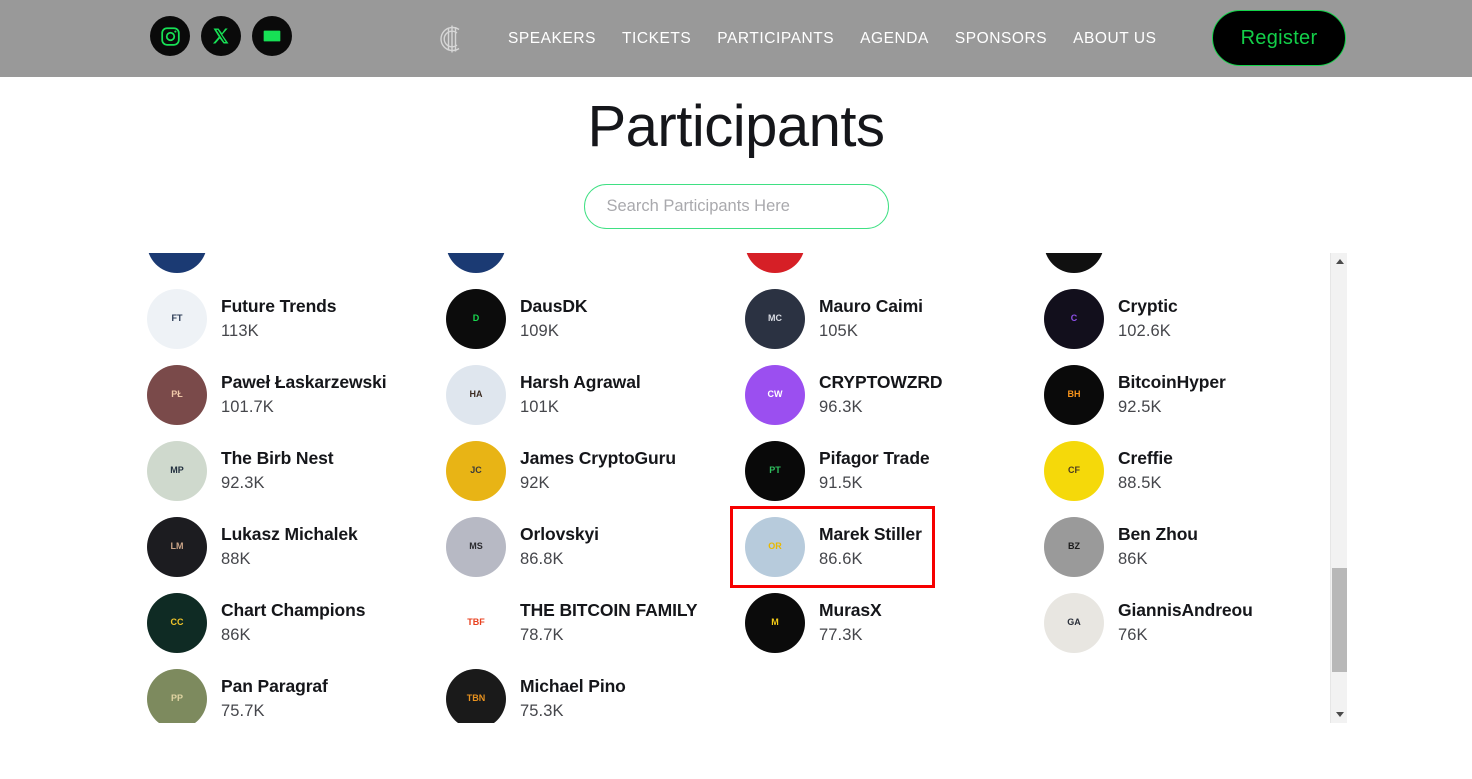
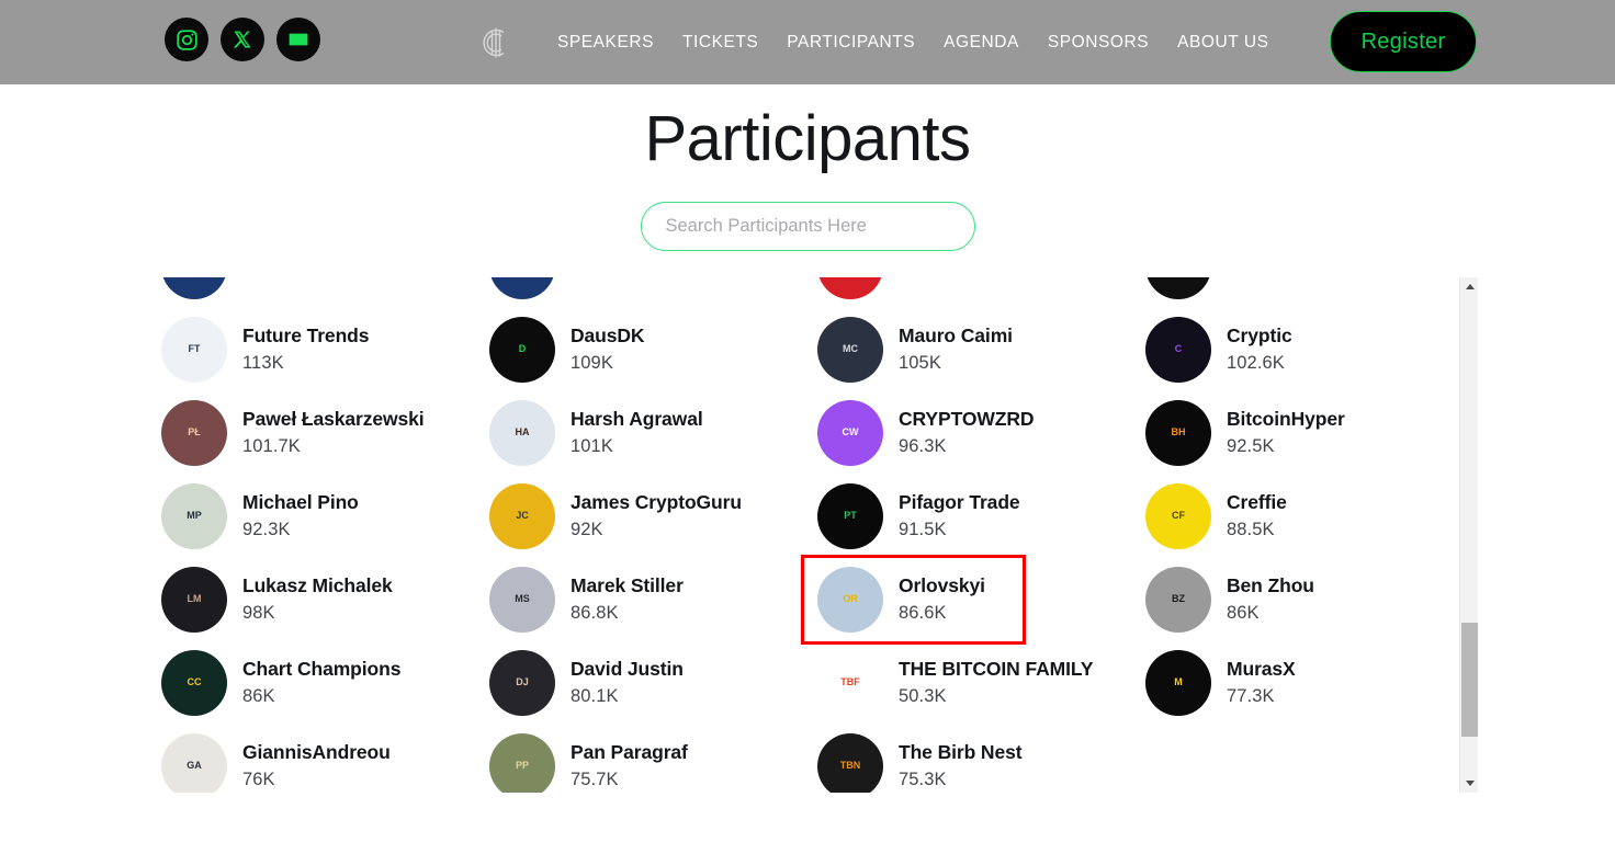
  SPEAKERS
  TICKETS
  PARTICIPANTS
  AGENDA
  SPONSORS
  ABOUT US
  Register
  Participants
  Search Participants Here
  FT
  Future Trends
  113K
  D
  DausDK
  109K
  MC
  Mauro Caimi
  105K
  C
  Cryptic
  102.6K
  PŁ
  Paweł Łaskarzewski
  101.7K
  HA
  Harsh Agrawal
  101K
  CW
  CRYPTOWZRD
  96.3K
  BH
  BitcoinHyper
  92.5K
  MP
- The Birb Nest
+ Michael Pino
  92.3K
  JC
  James CryptoGuru
  92K
  PT
  Pifagor Trade
  91.5K
  CF
  Creffie
  88.5K
  LM
  Lukasz Michalek
- 88K
+ 98K
  MS
- Orlovskyi
+ Marek Stiller
  86.8K
  OR
- Marek Stiller
+ Orlovskyi
  86.6K
  BZ
  Ben Zhou
  86K
  CC
  Chart Champions
  86K
+ DJ
+ David Justin
+ 80.1K
  TBF
  THE BITCOIN FAMILY
- 78.7K
+ 50.3K
  M
  MurasX
  77.3K
  GA
  GiannisAndreou
  76K
  PP
  Pan Paragraf
  75.7K
  TBN
- Michael Pino
+ The Birb Nest
  75.3K
